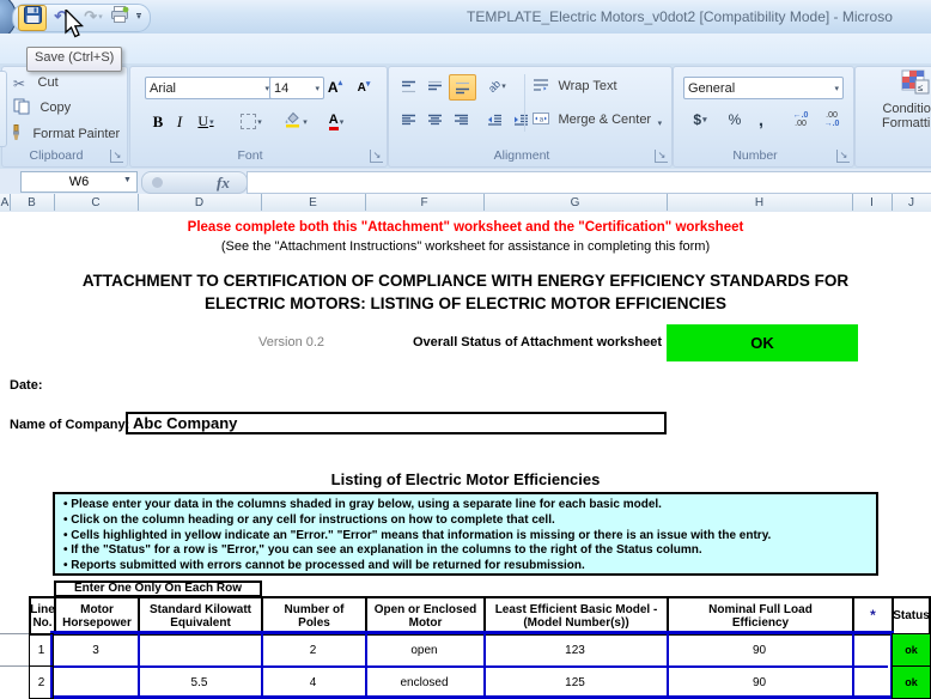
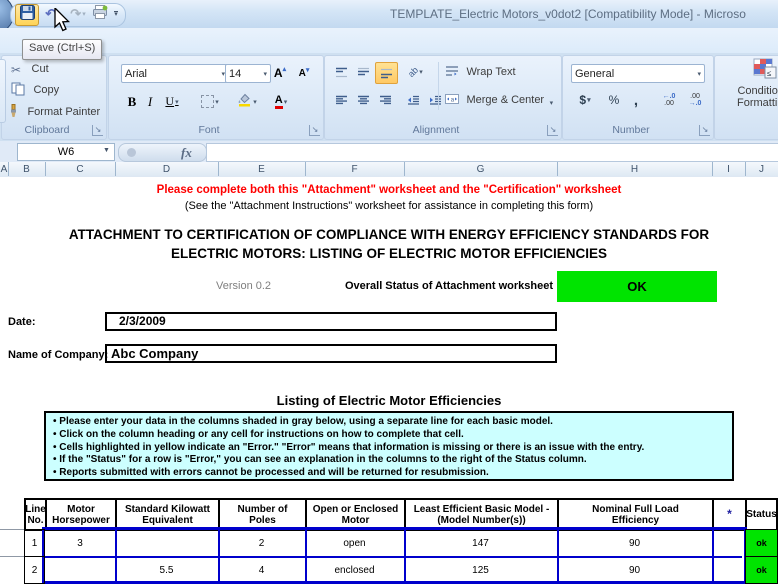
  ↶
  ↷
  TEMPLATE_Electric Motors_v0dot2 [Compatibility Mode] - Microso
  ✂ Cut
  Copy
  Format Painter
  Clipboard
  ↘
  Arial
  14
  B
  I
  U
  ▾
  A
  Font
  ↘
  Wrap Text
  Merge & Center
  Alignment
  ↘
  General
  $
  %
  ,
  Number
  ↘
  ≤
  Conditio
  Formatti
  W6
  fx
  A
  B
  C
  D
  E
  F
  G
  H
  I
  J
  Please complete both this "Attachment" worksheet and the "Certification" worksheet
  (See the "Attachment Instructions" worksheet for assistance in completing this form)
  ATTACHMENT TO CERTIFICATION OF COMPLIANCE WITH ENERGY EFFICIENCY STANDARDS FOR
  ELECTRIC MOTORS: LISTING OF ELECTRIC MOTOR EFFICIENCIES
  Version 0.2
  Overall Status of Attachment worksheet
  OK
  Date:
+ 2/3/2009
  Name of Company:
  Abc Company
  Listing of Electric Motor Efficiencies
  • Please enter your data in the columns shaded in gray below, using a separate line for each basic model.
  • Click on the column heading or any cell for instructions on how to complete that cell.
  • Cells highlighted in yellow indicate an "Error." "Error" means that information is missing or there is an issue with the entry.
  • If the "Status" for a row is "Error," you can see an explanation in the columns to the right of the Status column.
  • Reports submitted with errors cannot be processed and will be returned for resubmission.
- Enter One Only On Each Row
  Line
  No.
  Motor
  Horsepower
  Standard Kilowatt
  Equivalent
  Number of
  Poles
  Open or Enclosed
  Motor
  Least Efficient Basic Model -
  (Model Number(s))
  Nominal Full Load
  Efficiency
  *
  Status
  1
  2
  3
  2
  open
- 123
+ 147
  90
  ok
  5.5
  4
  enclosed
  125
  90
  ok
  Save (Ctrl+S)
